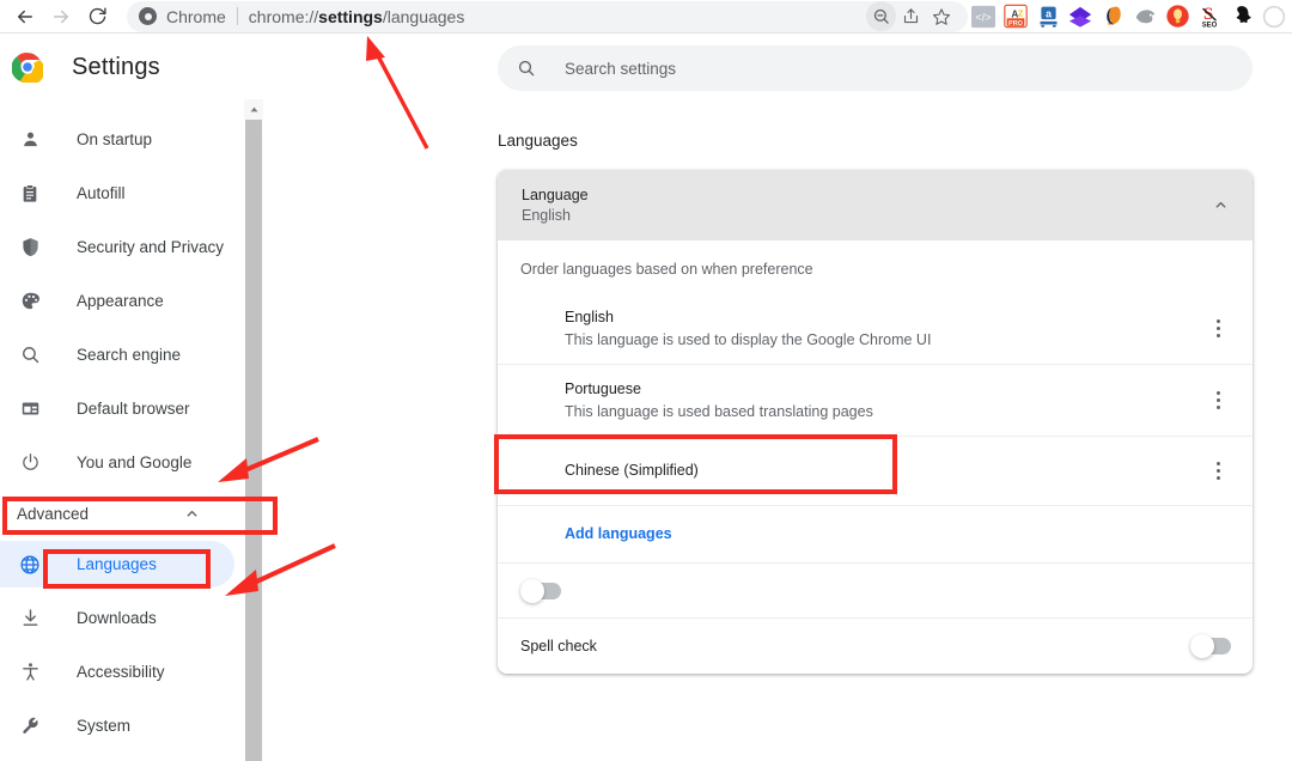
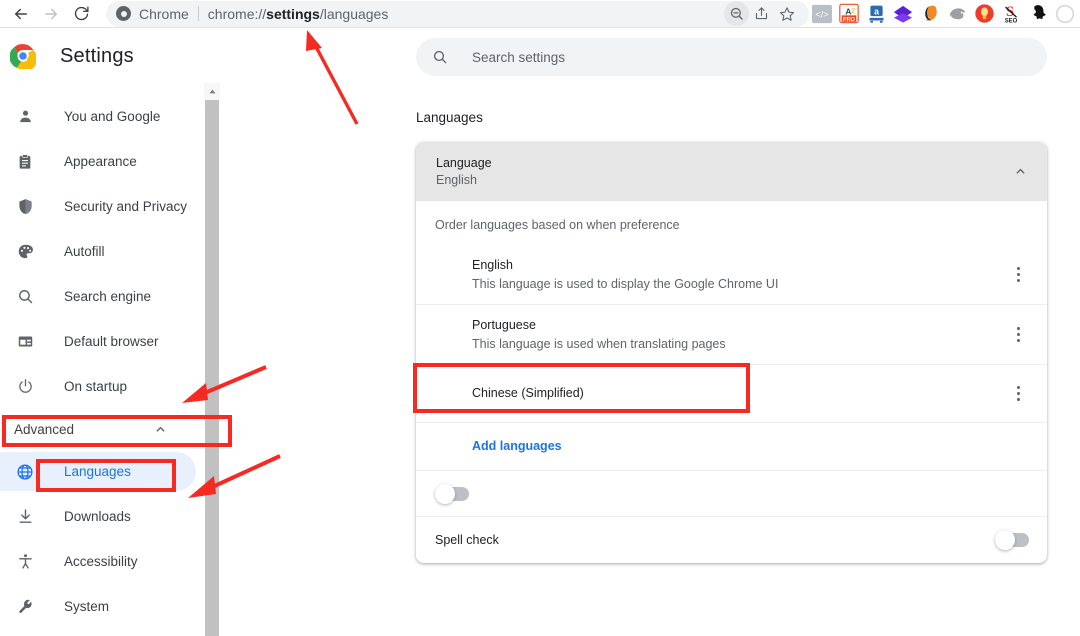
  Chrome
  chrome://settings/languages
  </>
  A
  Z
  a
  S
  Settings
- On startup
+ You and Google
- Autofill
+ Appearance
  Security and Privacy
- Appearance
+ Autofill
  Search engine
  Default browser
- You and Google
+ On startup
  Advanced
  Languages
  Downloads
  Accessibility
  System
  Search settings
  Languages
  Language
  English
  Order languages based on when preference
  English
  This language is used to display the Google Chrome UI
  Portuguese
- This language is used based translating pages
+ This language is used when translating pages
  Chinese (Simplified)
  Add languages
  Spell check
